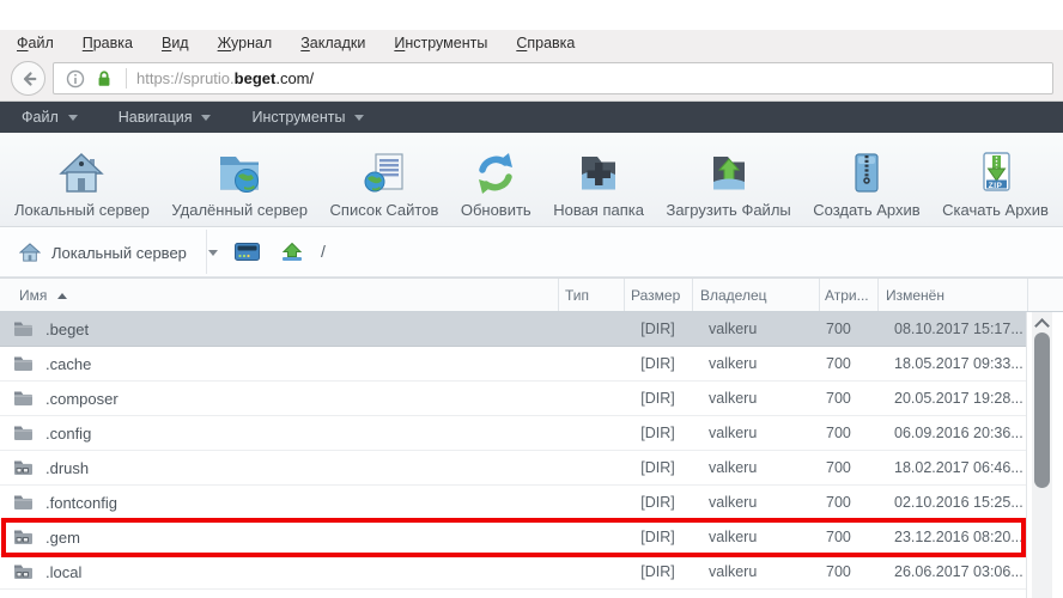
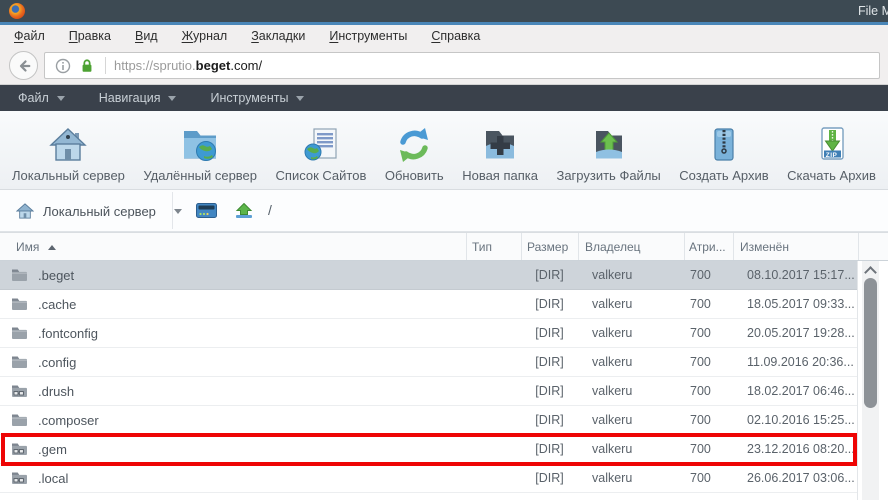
+ File M
  Файл
  Правка
  Вид
  Журнал
  Закладки
  Инструменты
  Справка
  https://sprutio.beget.com/
  Файл
  Навигация
  Инструменты
  Локальный сервер
  Удалённый сервер
  Список Сайтов
  Обновить
  Новая папка
  Загрузить Файлы
  Создать Архив
  Скачать Архив
  Локальный сервер
  /
  Имя
  Тип
  Размер
  Владелец
  Атри...
  Изменён
  .beget
  [DIR]
  valkeru
  700
  08.10.2017 15:17...
  .cache
  [DIR]
  valkeru
  700
  18.05.2017 09:33...
- .composer
+ .fontconfig
  [DIR]
  valkeru
  700
  20.05.2017 19:28...
  .config
  [DIR]
  valkeru
  700
- 06.09.2016 20:36...
+ 11.09.2016 20:36...
  .drush
  [DIR]
  valkeru
  700
  18.02.2017 06:46...
- .fontconfig
+ .composer
  [DIR]
  valkeru
  700
  02.10.2016 15:25...
  .gem
  [DIR]
  valkeru
  700
  23.12.2016 08:20...
  .local
  [DIR]
  valkeru
  700
  26.06.2017 03:06...
